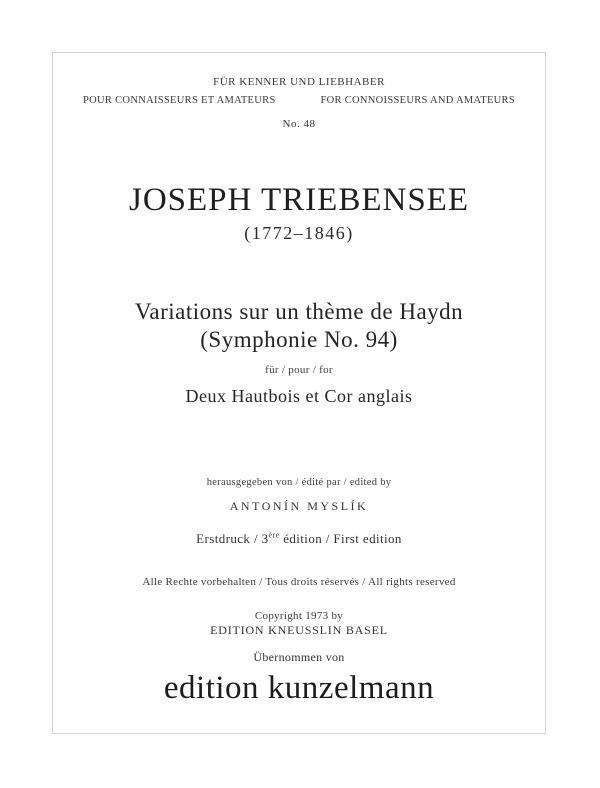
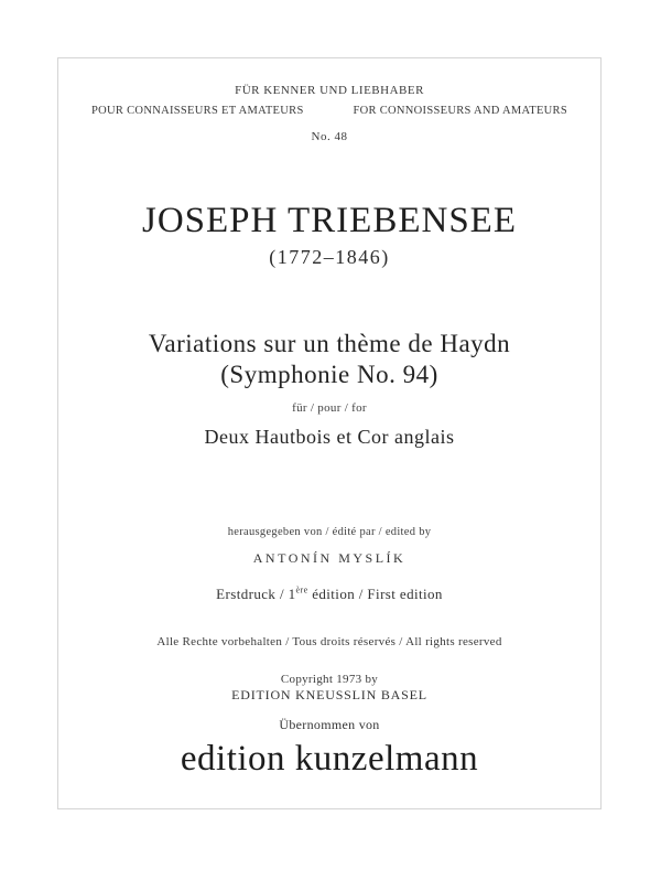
  FÜR KENNER UND LIEBHABER
  POUR CONNAISSEURS ET AMATEURS
  FOR CONNOISSEURS AND AMATEURS
  No. 48
  JOSEPH TRIEBENSEE
  (1772–1846)
  Variations sur un thème de Haydn
  (Symphonie No. 94)
  für / pour / for
  Deux Hautbois et Cor anglais
  herausgegeben von / édité par / edited by
  ANTONÍN MYSLÍK
- Erstdruck / 3ère édition / First edition
+ Erstdruck / 1ère édition / First edition
  Alle Rechte vorbehalten / Tous droits réservés / All rights reserved
  Copyright 1973 by
  EDITION KNEUSSLIN BASEL
  Übernommen von
  edition kunzelmann
